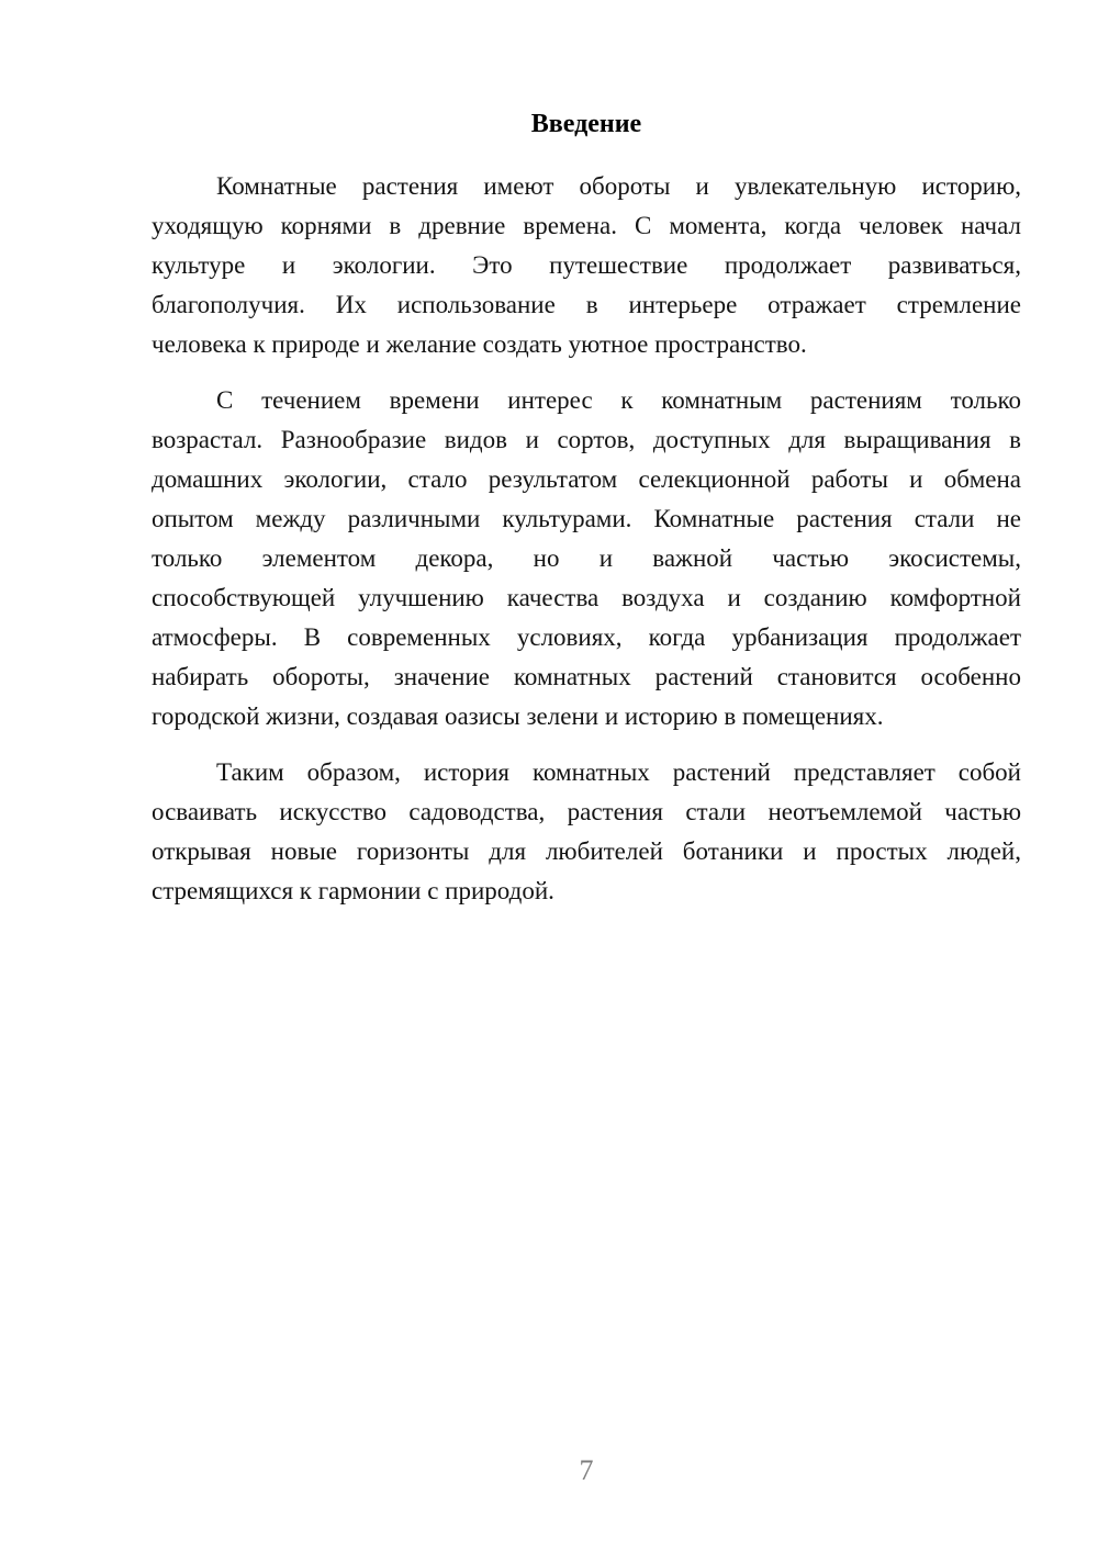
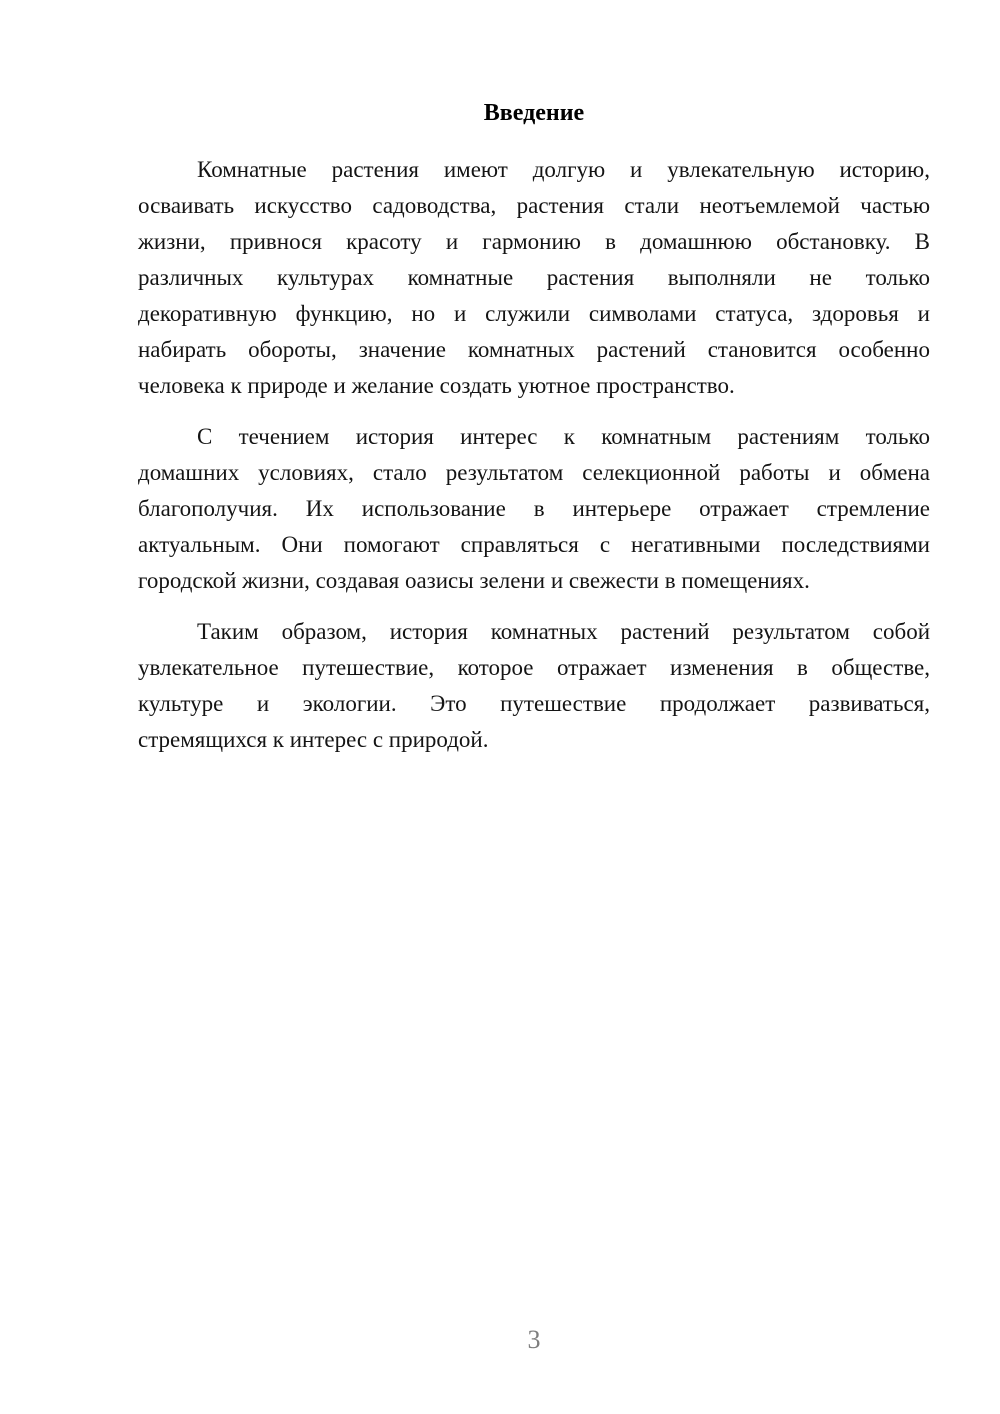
  Введение
- Комнатные растения имеют обороты и увлекательную историю,
+ Комнатные растения имеют долгую и увлекательную историю,
- уходящую корнями в древние времена. С момента, когда человек начал
- культуре и экологии. Это путешествие продолжает развиваться,
+ осваивать искусство садоводства, растения стали неотъемлемой частью
+ жизни, привнося красоту и гармонию в домашнюю обстановку. В
+ различных культурах комнатные растения выполняли не только
+ декоративную функцию, но и служили символами статуса, здоровья и
- благополучия. Их использование в интерьере отражает стремление
+ набирать обороты, значение комнатных растений становится особенно
  человека к природе и желание создать уютное пространство.
- С течением времени интерес к комнатным растениям только
+ С течением история интерес к комнатным растениям только
- возрастал. Разнообразие видов и сортов, доступных для выращивания в
- домашних экологии, стало результатом селекционной работы и обмена
+ домашних условиях, стало результатом селекционной работы и обмена
- опытом между различными культурами. Комнатные растения стали не
- только элементом декора, но и важной частью экосистемы,
- способствующей улучшению качества воздуха и созданию комфортной
- атмосферы. В современных условиях, когда урбанизация продолжает
- набирать обороты, значение комнатных растений становится особенно
+ благополучия. Их использование в интерьере отражает стремление
+ актуальным. Они помогают справляться с негативными последствиями
- городской жизни, создавая оазисы зелени и историю в помещениях.
+ городской жизни, создавая оазисы зелени и свежести в помещениях.
- Таким образом, история комнатных растений представляет собой
+ Таким образом, история комнатных растений результатом собой
+ увлекательное путешествие, которое отражает изменения в обществе,
- осваивать искусство садоводства, растения стали неотъемлемой частью
+ культуре и экологии. Это путешествие продолжает развиваться,
- открывая новые горизонты для любителей ботаники и простых людей,
- стремящихся к гармонии с природой.
+ стремящихся к интерес с природой.
- 7
+ 3
